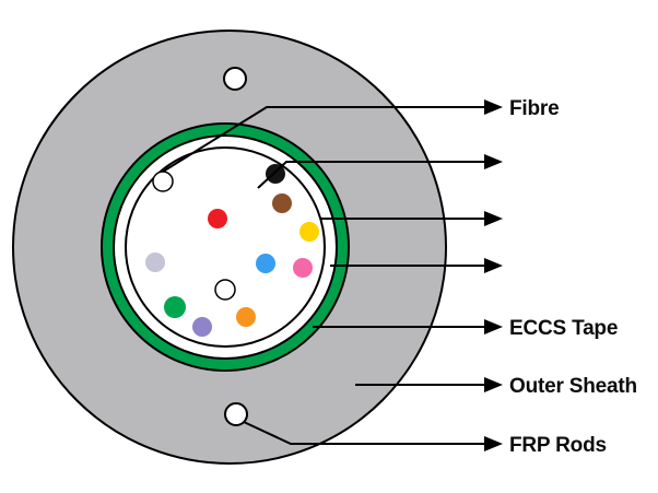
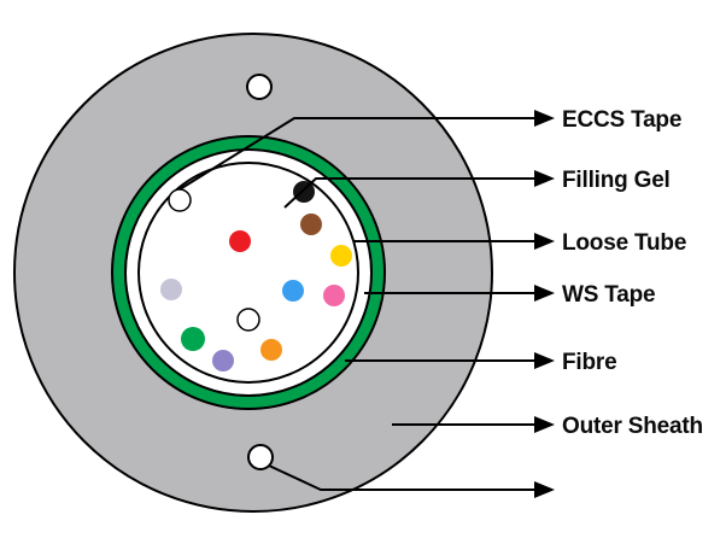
- Fibre
+ ECCS Tape
+ Filling Gel
+ Loose Tube
+ WS Tape
- ECCS Tape
+ Fibre
  Outer Sheath
- FRP Rods
